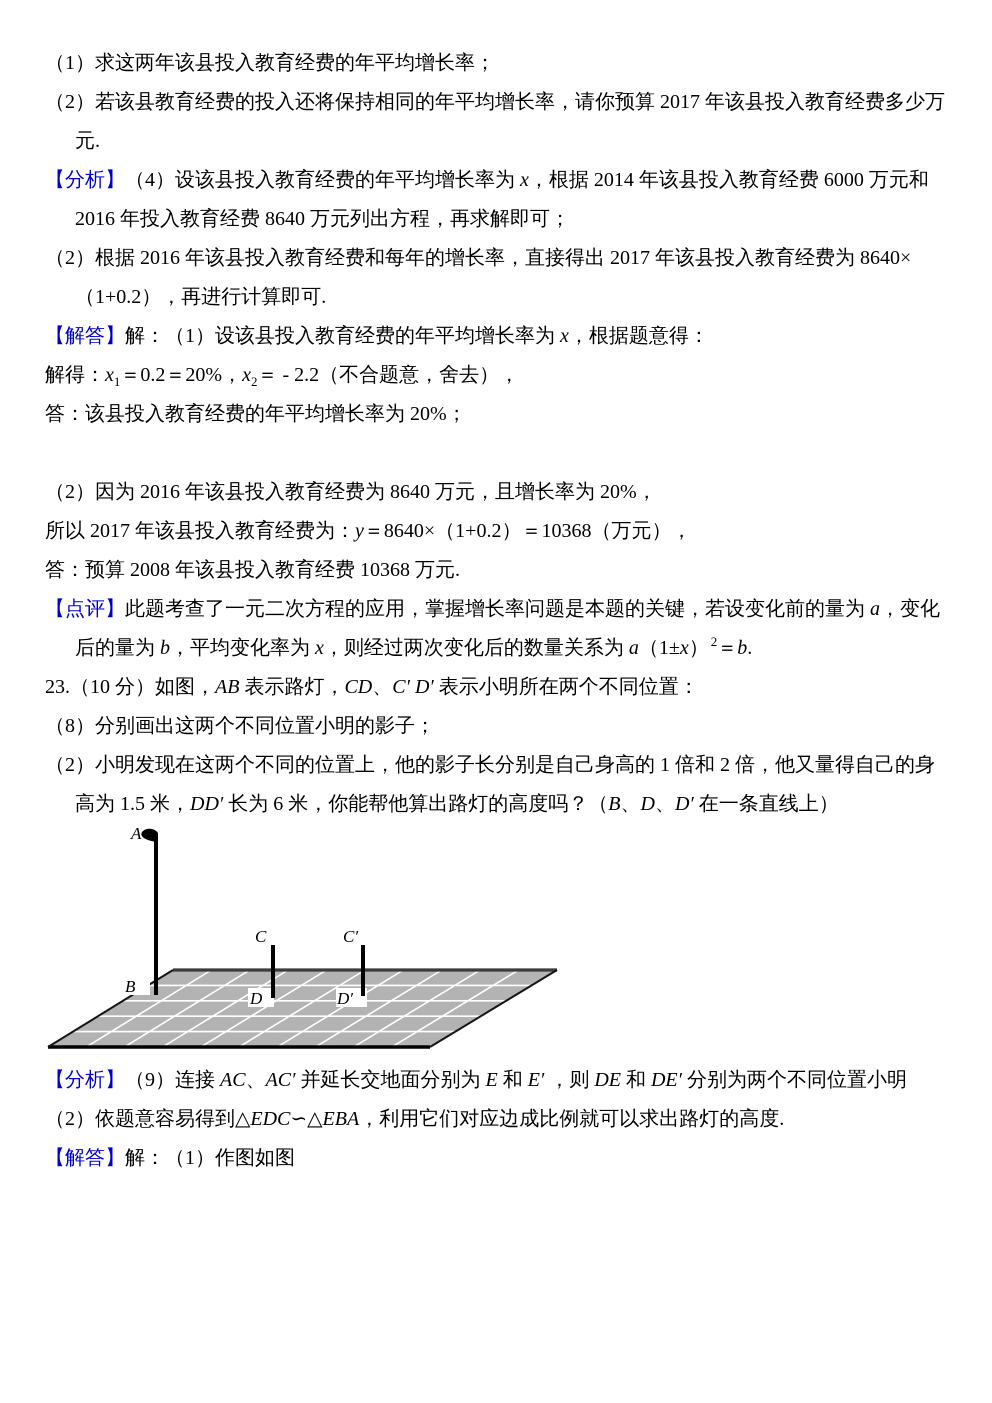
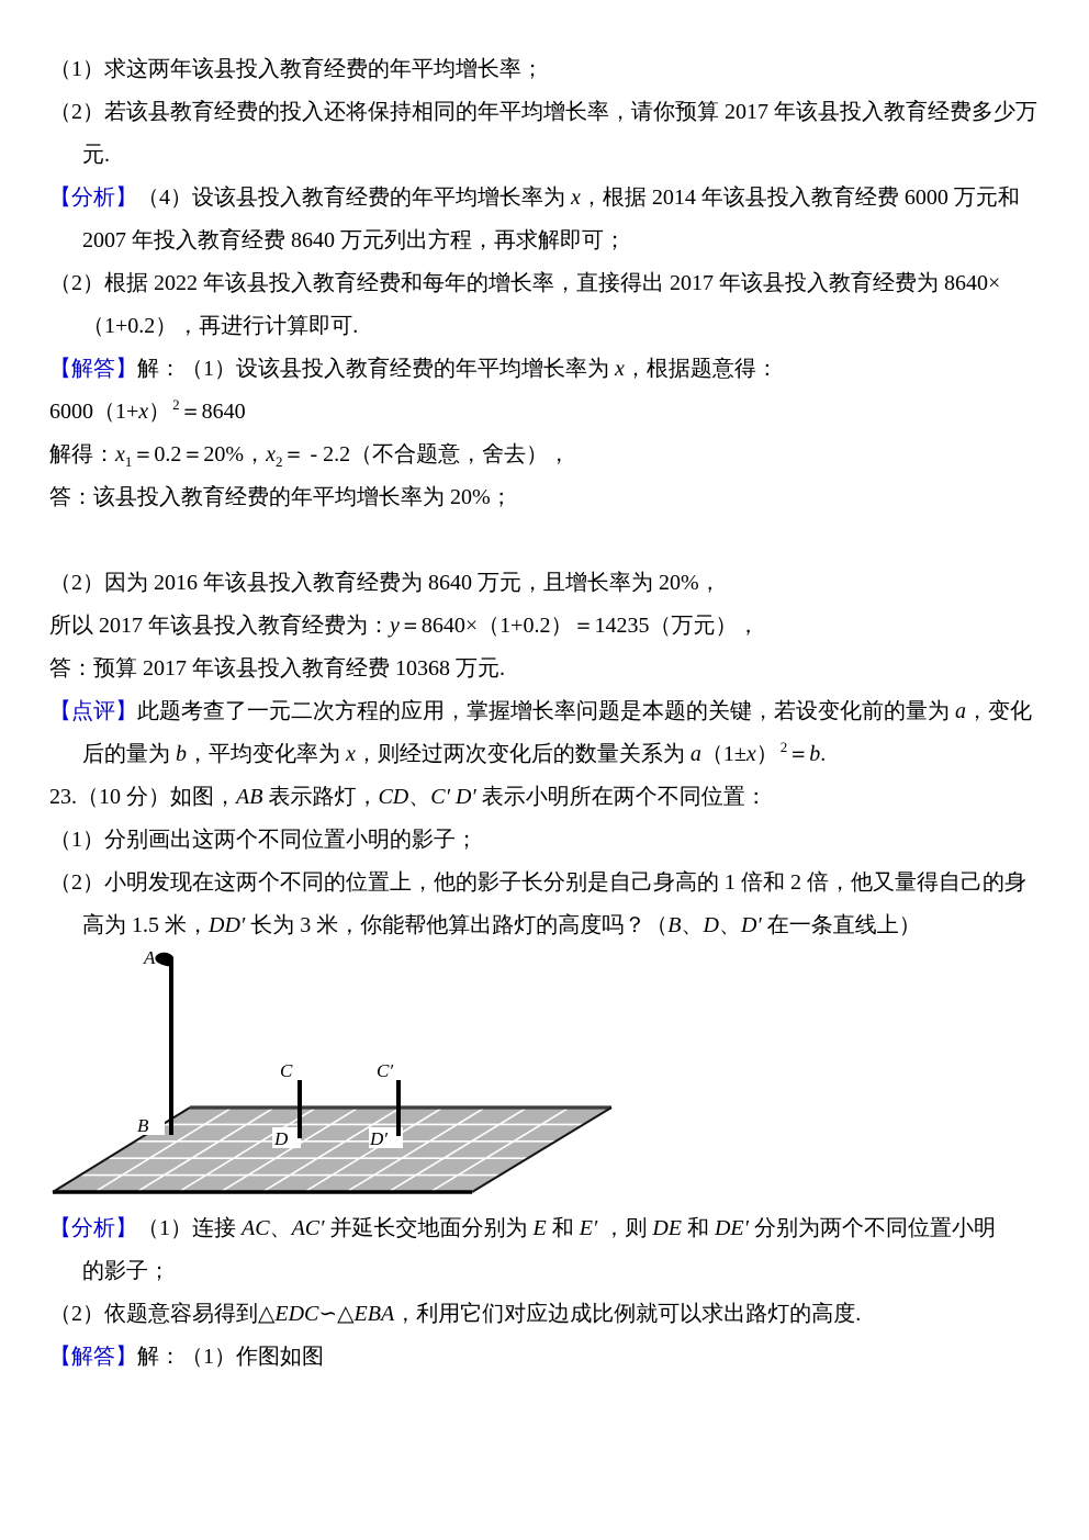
  （1）求这两年该县投入教育经费的年平均增长率；
  （2）若该县教育经费的投入还将保持相同的年平均增长率，请你预算 2017 年该县投入教育经费多少万
  元.
  【分析】（4）设该县投入教育经费的年平均增长率为 x，根据 2014 年该县投入教育经费 6000 万元和
- 2016 年投入教育经费 8640 万元列出方程，再求解即可；
+ 2007 年投入教育经费 8640 万元列出方程，再求解即可；
- （2）根据 2016 年该县投入教育经费和每年的增长率，直接得出 2017 年该县投入教育经费为 8640×
+ （2）根据 2022 年该县投入教育经费和每年的增长率，直接得出 2017 年该县投入教育经费为 8640×
  （1+0.2），再进行计算即可.
  【解答】解：（1）设该县投入教育经费的年平均增长率为 x，根据题意得：
+ 6000（1+x） 2＝8640
  解得：x1＝0.2＝20%，x2＝ - 2.2（不合题意，舍去），
  答：该县投入教育经费的年平均增长率为 20%；
  （2）因为 2016 年该县投入教育经费为 8640 万元，且增长率为 20%，
- 所以 2017 年该县投入教育经费为：y＝8640×（1+0.2）＝10368（万元），
+ 所以 2017 年该县投入教育经费为：y＝8640×（1+0.2）＝14235（万元），
- 答：预算 2008 年该县投入教育经费 10368 万元.
+ 答：预算 2017 年该县投入教育经费 10368 万元.
  【点评】此题考查了一元二次方程的应用，掌握增长率问题是本题的关键，若设变化前的量为 a，变化
  后的量为 b，平均变化率为 x，则经过两次变化后的数量关系为 a（1±x） 2＝b.
  23.（10 分）如图，AB 表示路灯，CD、C′ D′ 表示小明所在两个不同位置：
- （8）分别画出这两个不同位置小明的影子；
+ （1）分别画出这两个不同位置小明的影子；
  （2）小明发现在这两个不同的位置上，他的影子长分别是自己身高的 1 倍和 2 倍，他又量得自己的身
- 高为 1.5 米，DD′ 长为 6 米，你能帮他算出路灯的高度吗？（B、D、D′ 在一条直线上）
+ 高为 1.5 米，DD′ 长为 3 米，你能帮他算出路灯的高度吗？（B、D、D′ 在一条直线上）
  A
  B
  C
  D
  C′
  D′
- 【分析】（9）连接 AC、AC′ 并延长交地面分别为 E 和 E′ ，则 DE 和 DE′ 分别为两个不同位置小明
+ 【分析】（1）连接 AC、AC′ 并延长交地面分别为 E 和 E′ ，则 DE 和 DE′ 分别为两个不同位置小明
+ 的影子；
  （2）依题意容易得到△EDC∽△EBA，利用它们对应边成比例就可以求出路灯的高度.
  【解答】解：（1）作图如图
